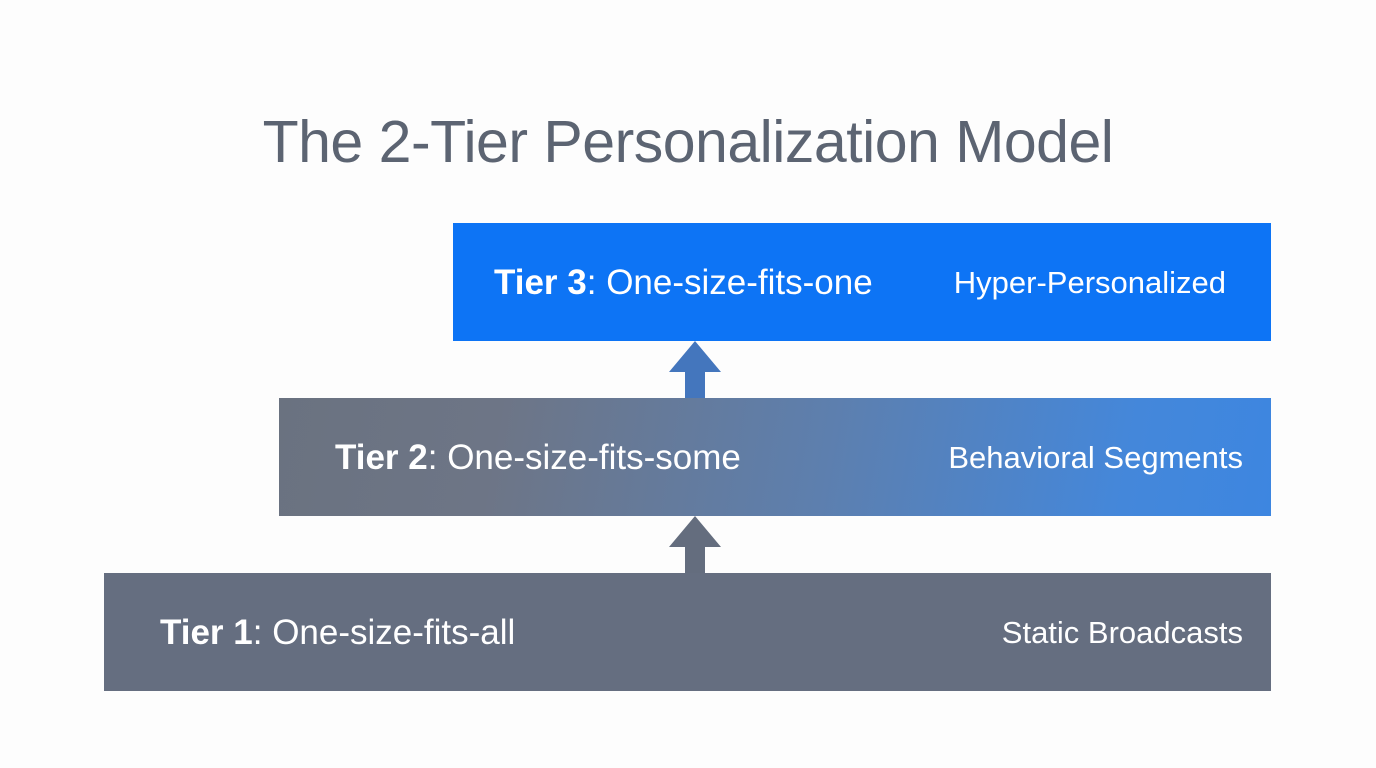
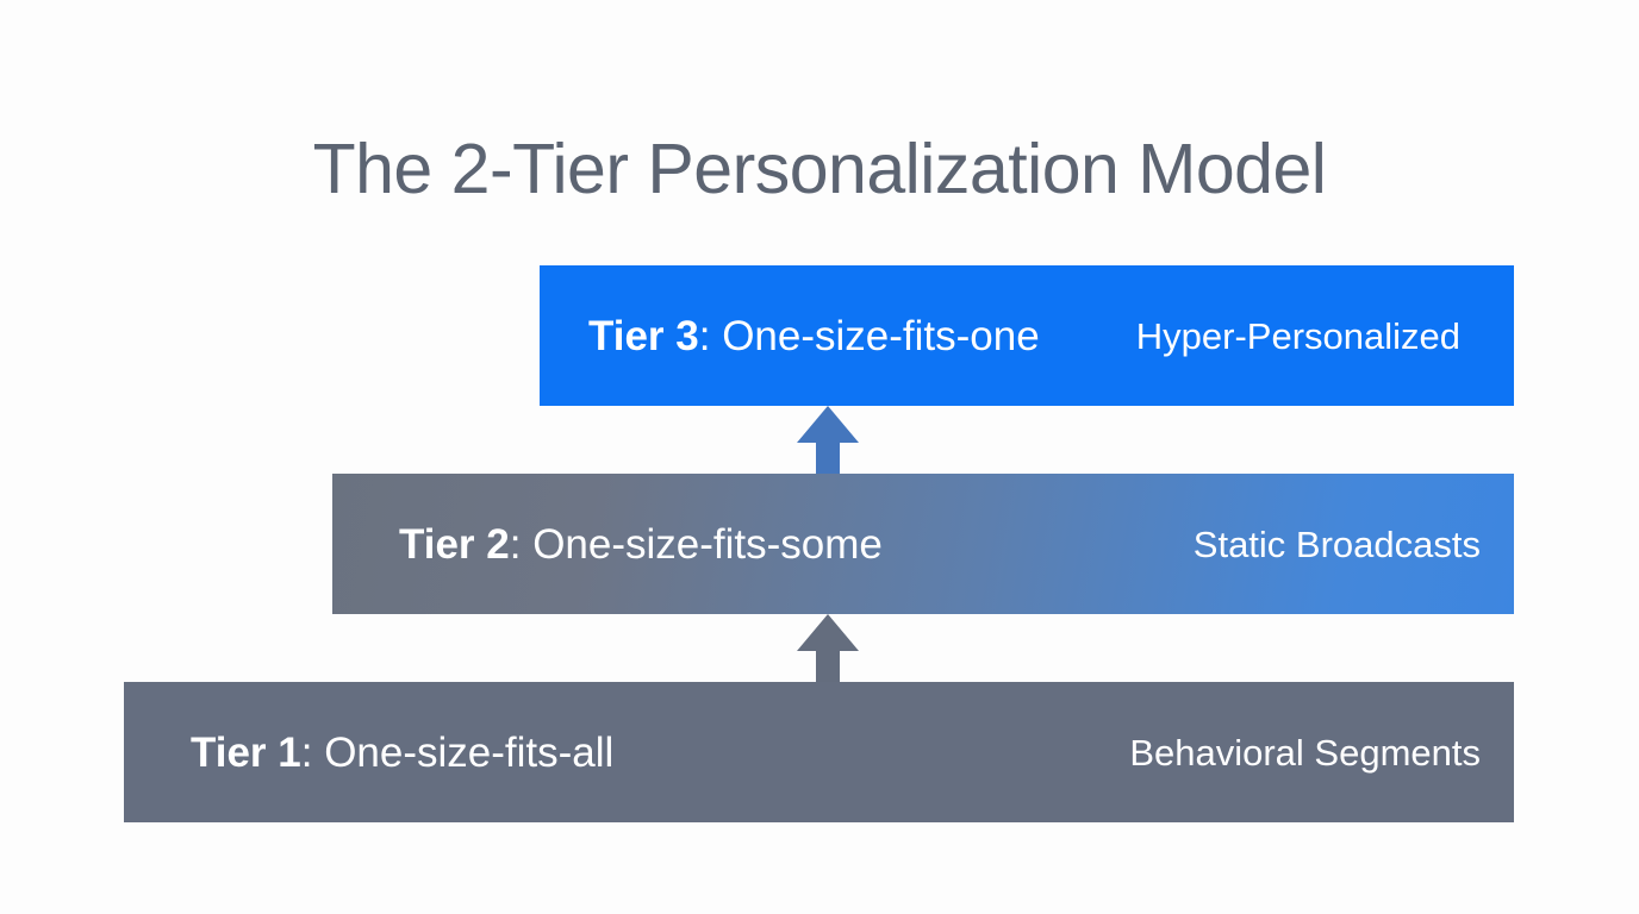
  The 2-Tier Personalization Model
  Tier 3: One-size-fits-one
  Hyper-Personalized
  Tier 2: One-size-fits-some
- Behavioral Segments
+ Static Broadcasts
  Tier 1: One-size-fits-all
- Static Broadcasts
+ Behavioral Segments
